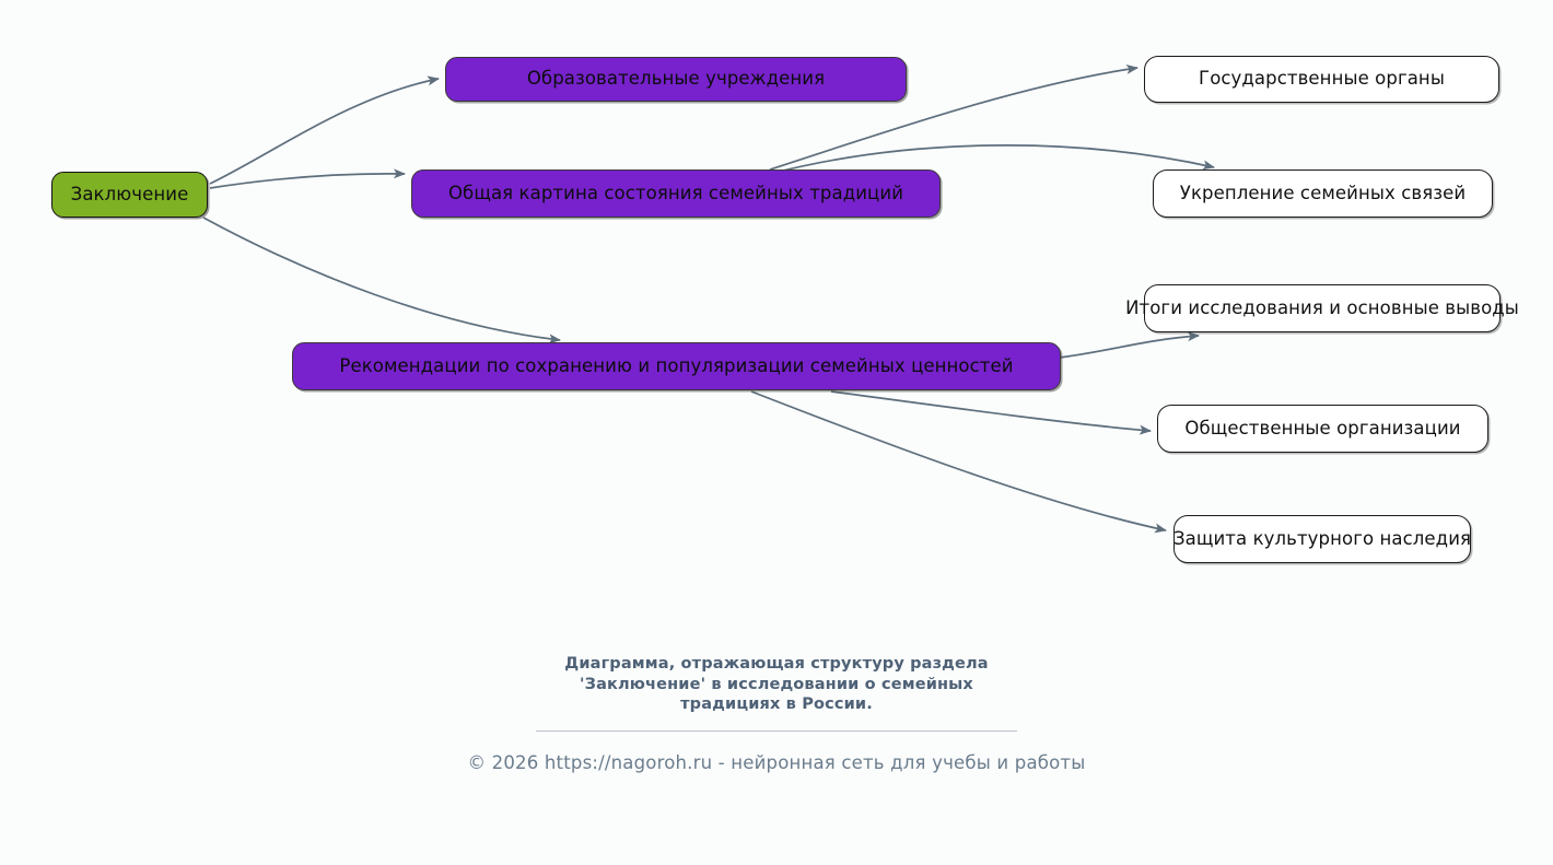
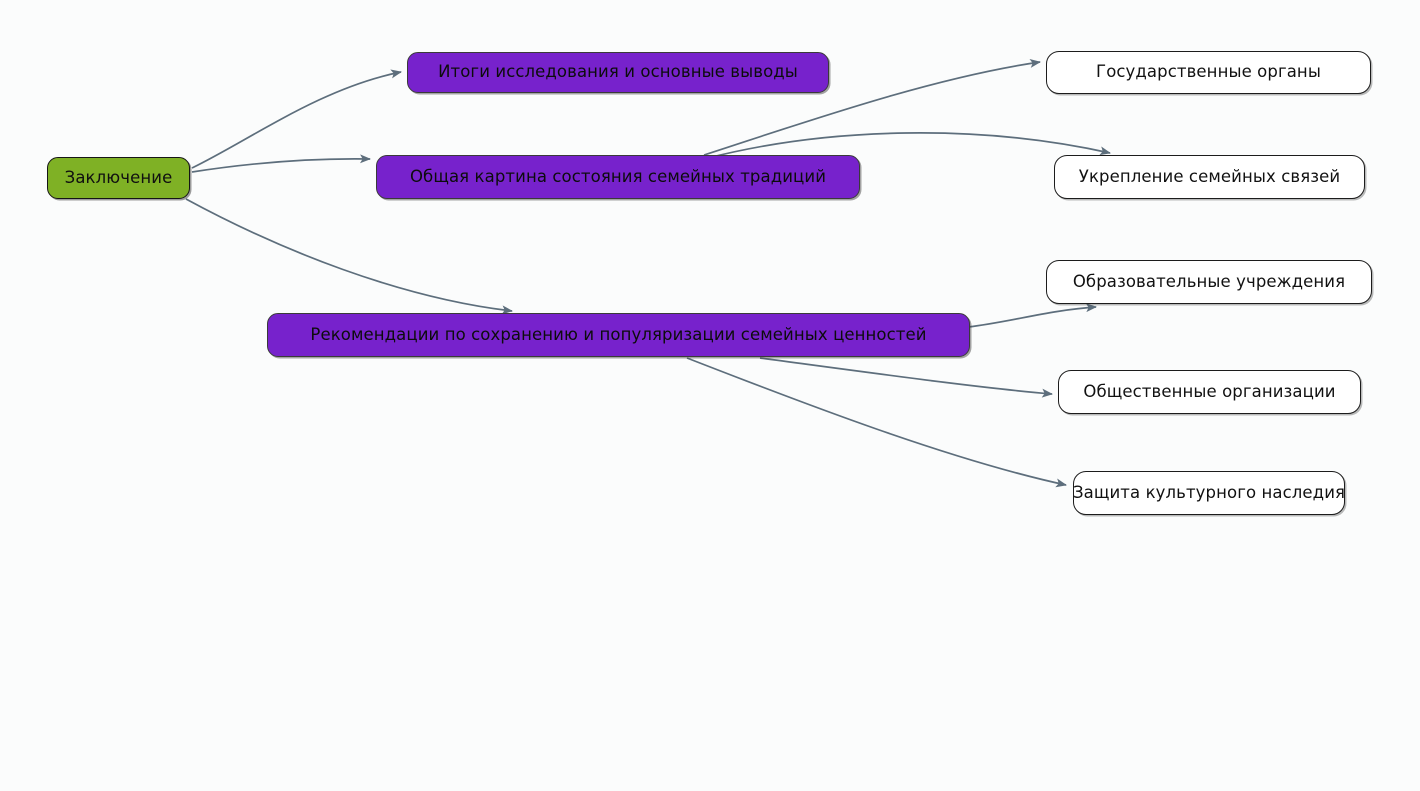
  Заключение
- Образовательные учреждения
+ Итоги исследования и основные выводы
  Общая картина состояния семейных традиций
  Рекомендации по сохранению и популяризации семейных ценностей
  Государственные органы
  Укрепление семейных связей
- Итоги исследования и основные выводы
+ Образовательные учреждения
  Общественные организации
  Защита культурного наследия
- Диаграмма, отражающая структуру раздела
- 'Заключение' в исследовании о семейных
- традициях в России.
- © 2026 https://nagoroh.ru - нейронная сеть для учебы и работы
